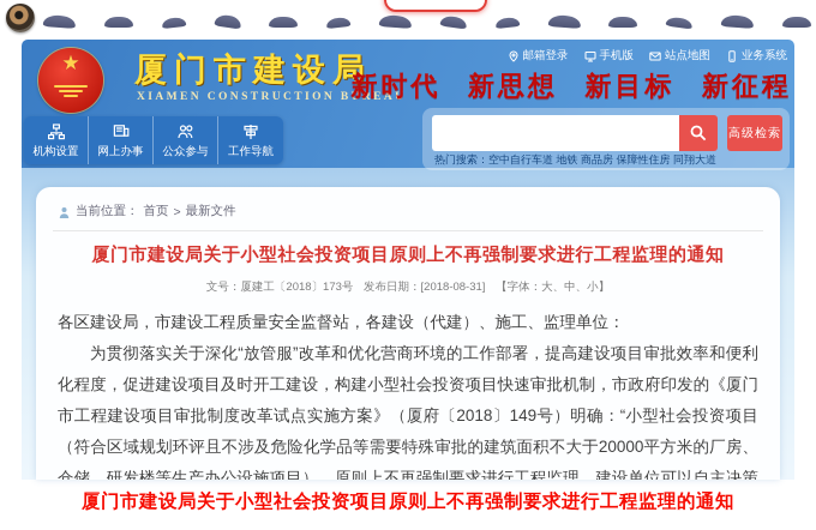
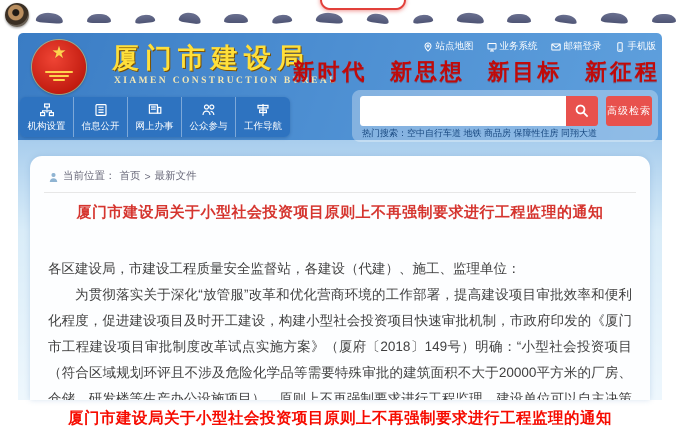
  ★
  厦门市建设局
  XIAMEN CONSTRUCTION BUREAU
- 邮箱登录
+ 站点地图
- 手机版
+ 业务系统
- 站点地图
+ 邮箱登录
- 业务系统
+ 手机版
  新时代 新思想 新目标 新征程
  机构设置
+ 信息公开
  网上办事
  公众参与
  工作导航
  高级检索
  热门搜索：空中自行车道 地铁 商品房 保障性住房 同翔大道
  当前位置：
  首页
  >
  最新文件
  厦门市建设局关于小型社会投资项目原则上不再强制要求进行工程监理的通知
- 文号：厦建工〔2018〕173号 发布日期：[2018-08-31] 【字体：大、中、小】
  各区建设局，市建设工程质量安全监督站，各建设（代建）、施工、监理单位：
  为贯彻落实关于深化“放管服”改革和优化营商环境的工作部署，提高建设项目审批效率和便利化程度，促进建设项目及时开工建设，构建小型社会投资项目快速审批机制，市政府印发的《厦门市工程建设项目审批制度改革试点实施方案》（厦府〔2018〕149号）明确：“小型社会投资项目（符合区域规划环评且不涉及危险化学品等需要特殊审批的建筑面积不大于20000平方米的厂房、仓储、研发楼等生产办公设施项目），原则上不再强制要求进行工程监理。建设单位可以自主决策
  厦门市建设局关于小型社会投资项目原则上不再强制要求进行工程监理的通知
